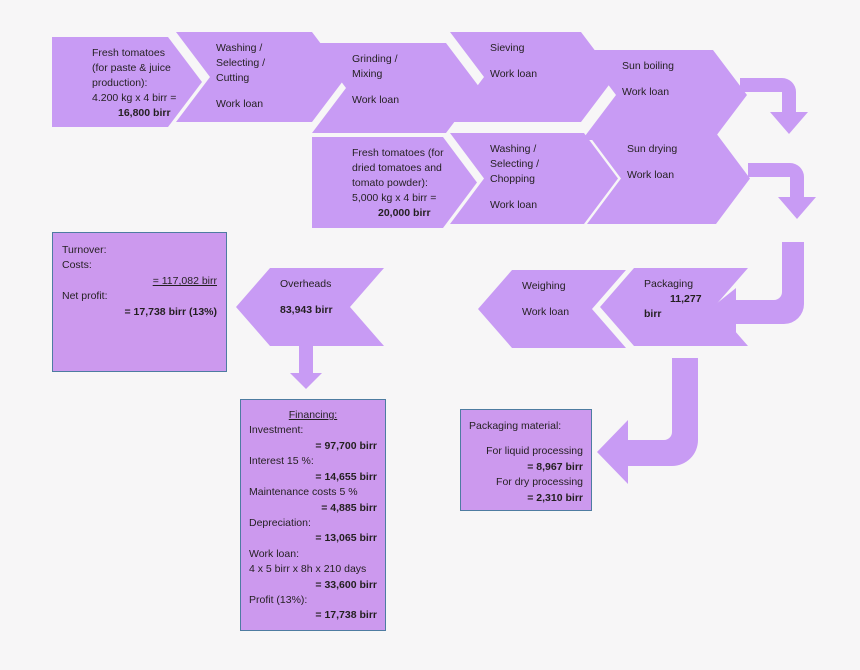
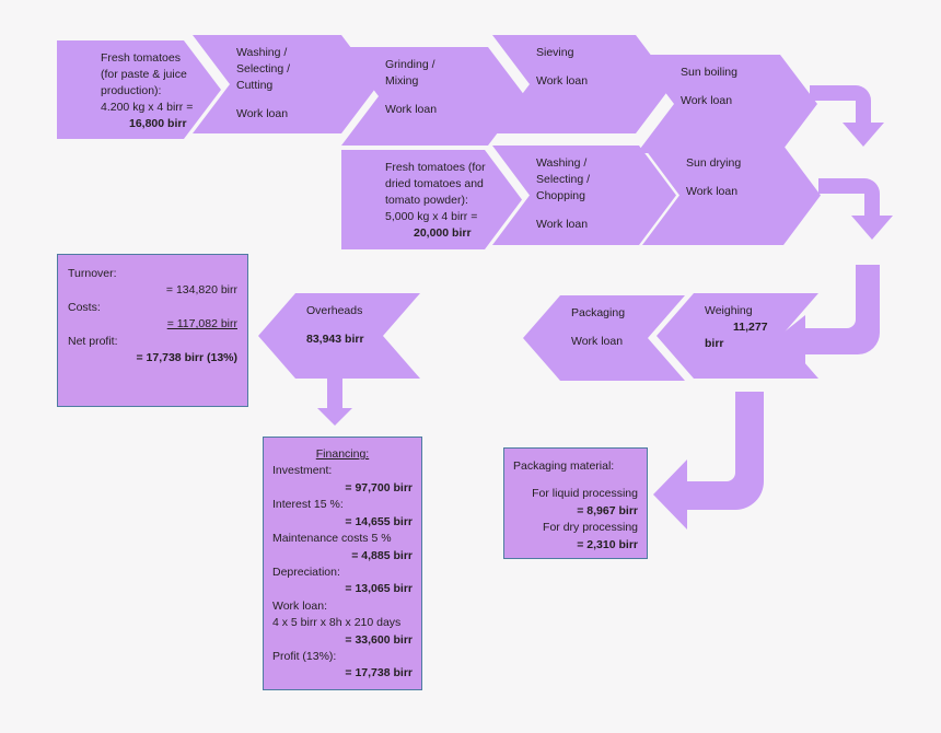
  Fresh tomatoes
  (for paste & juice
  production):
  4.200 kg x 4 birr =
  16,800 birr
  Washing /
  Selecting /
  Cutting
  Work loan
  Grinding /
  Mixing
  Work loan
  Sieving
  Work loan
  Sun boiling
  Work loan
  Fresh tomatoes (for
  dried tomatoes and
  tomato powder):
  5,000 kg x 4 birr =
  20,000 birr
  Washing /
  Selecting /
  Chopping
  Work loan
  Sun drying
  Work loan
  Overheads
  83,943 birr
- Weighing
+ Packaging
  Work loan
- Packaging
+ Weighing
  11,277
  birr
  Turnover:
+ = 134,820 birr
  Costs:
  = 117,082 birr
  Net profit:
  = 17,738 birr (13%)
  Financing:
  Investment:
  = 97,700 birr
  Interest 15 %:
  = 14,655 birr
  Maintenance costs 5 %
  = 4,885 birr
  Depreciation:
  = 13,065 birr
  Work loan:
  4 x 5 birr x 8h x 210 days
  = 33,600 birr
  Profit (13%):
  = 17,738 birr
  Packaging material:
  For liquid processing
  = 8,967 birr
  For dry processing
  = 2,310 birr
